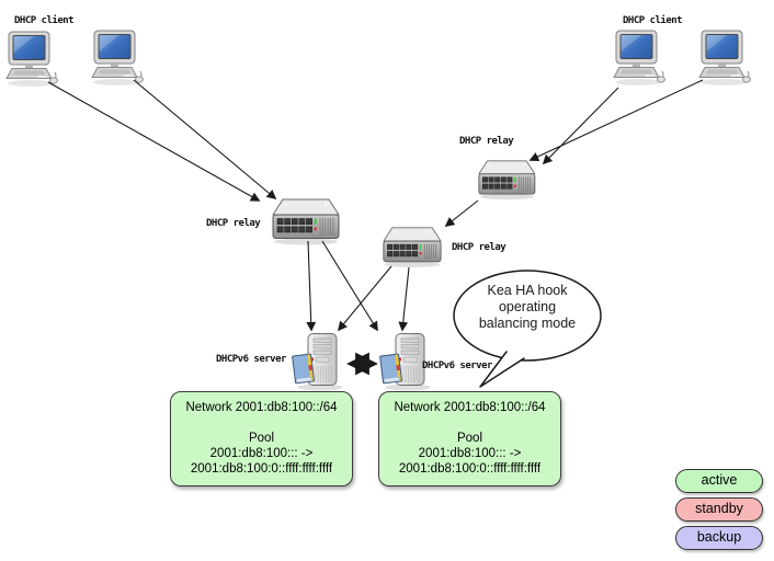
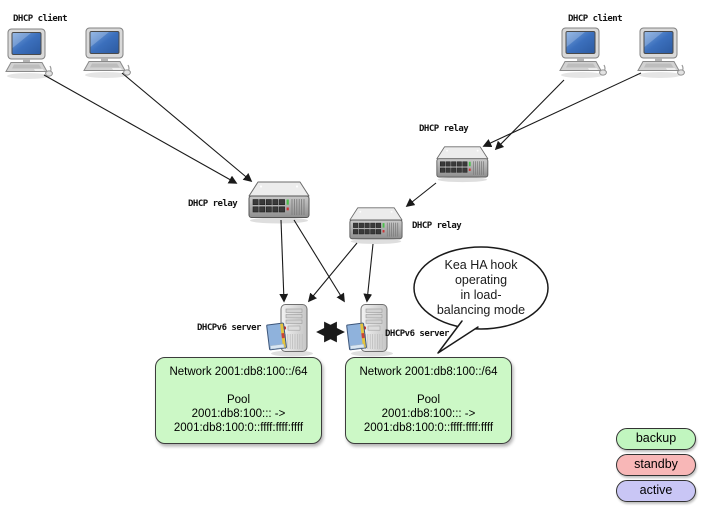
  DHCP client
  DHCP client
  DHCP relay
  DHCP relay
  DHCP relay
  DHCPv6 server
  DHCPv6 server
  Kea HA hook
  operating
+ in load-
  balancing mode
  Network 2001:db8:100::/64
  Pool
  2001:db8:100::: ->
  2001:db8:100:0::ffff:ffff:ffff
  Network 2001:db8:100::/64
  Pool
  2001:db8:100::: ->
  2001:db8:100:0::ffff:ffff:ffff
- active
+ backup
  standby
- backup
+ active
